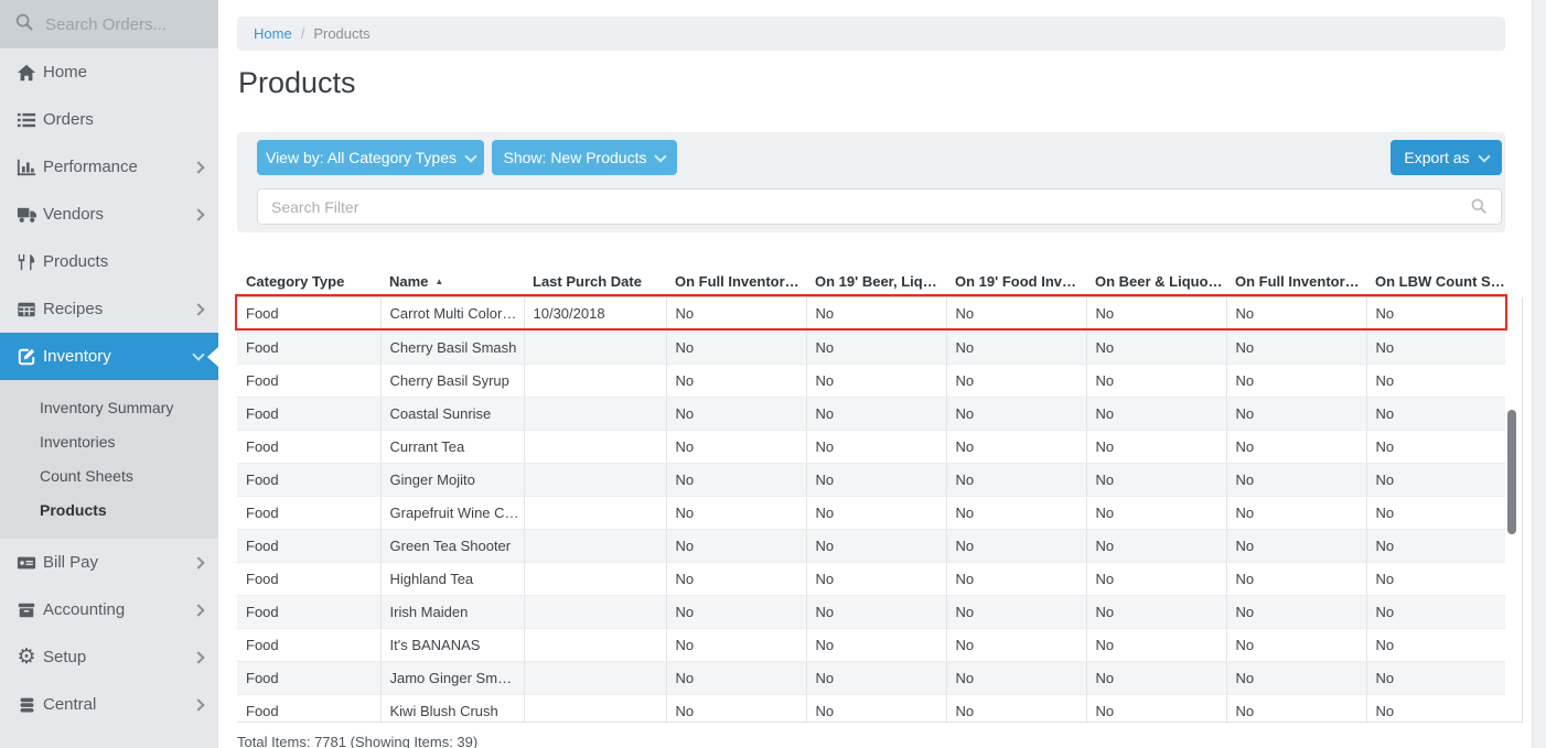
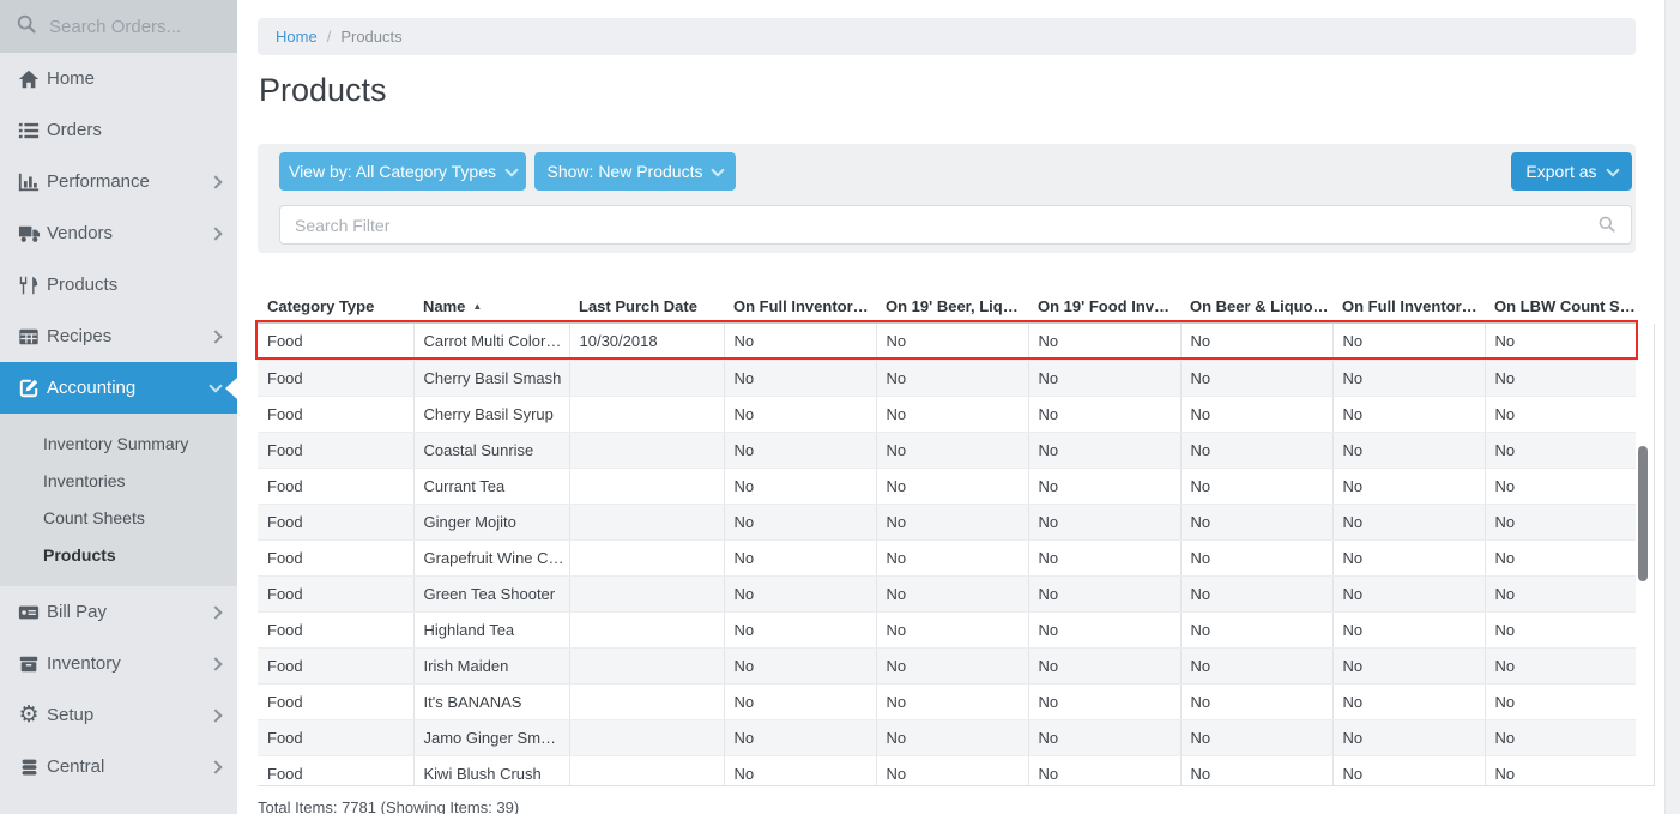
  Search Orders...
  Home
  Orders
  Performance
  Vendors
  Products
  Recipes
- Inventory
+ Accounting
  Inventory Summary
  Inventories
  Count Sheets
  Products
  Bill Pay
- Accounting
+ Inventory
  ⚙
  Setup
  Central
  Home
  /
  Products
  Products
  View by: All Category Types
  Show: New Products
  Export as
  Search Filter
  Category Type	Name ▲	Last Purch Date	On Full Inventor…	On 19' Beer, Liq…	On 19' Food Inv…	On Beer & Liquo…	On Full Inventor…	On LBW Count S…
  Food	Carrot Multi Color…	10/30/2018	No	No	No	No	No	No
  Food	Cherry Basil Smash		No	No	No	No	No	No
  Food	Cherry Basil Syrup		No	No	No	No	No	No
  Food	Coastal Sunrise		No	No	No	No	No	No
  Food	Currant Tea		No	No	No	No	No	No
  Food	Ginger Mojito		No	No	No	No	No	No
  Food	Grapefruit Wine C…		No	No	No	No	No	No
  Food	Green Tea Shooter		No	No	No	No	No	No
  Food	Highland Tea		No	No	No	No	No	No
  Food	Irish Maiden		No	No	No	No	No	No
  Food	It's BANANAS		No	No	No	No	No	No
  Food	Jamo Ginger Sm…		No	No	No	No	No	No
  Food	Kiwi Blush Crush		No	No	No	No	No	No
  Total Items: 7781 (Showing Items: 39)
